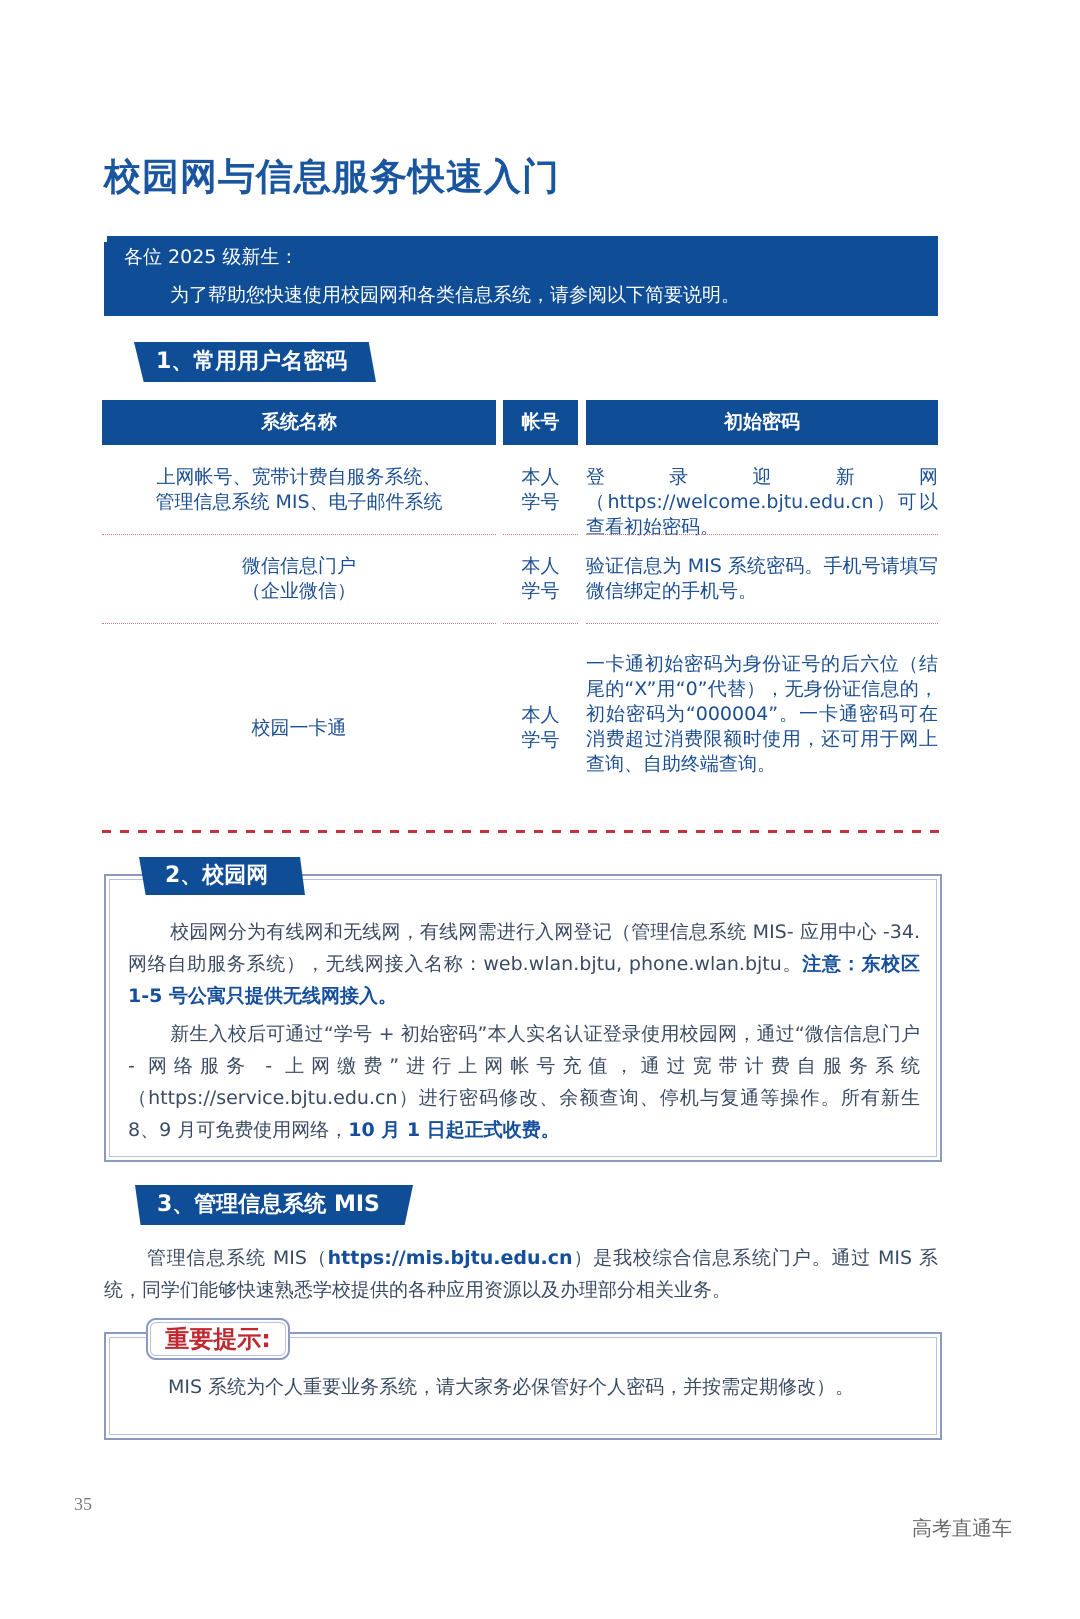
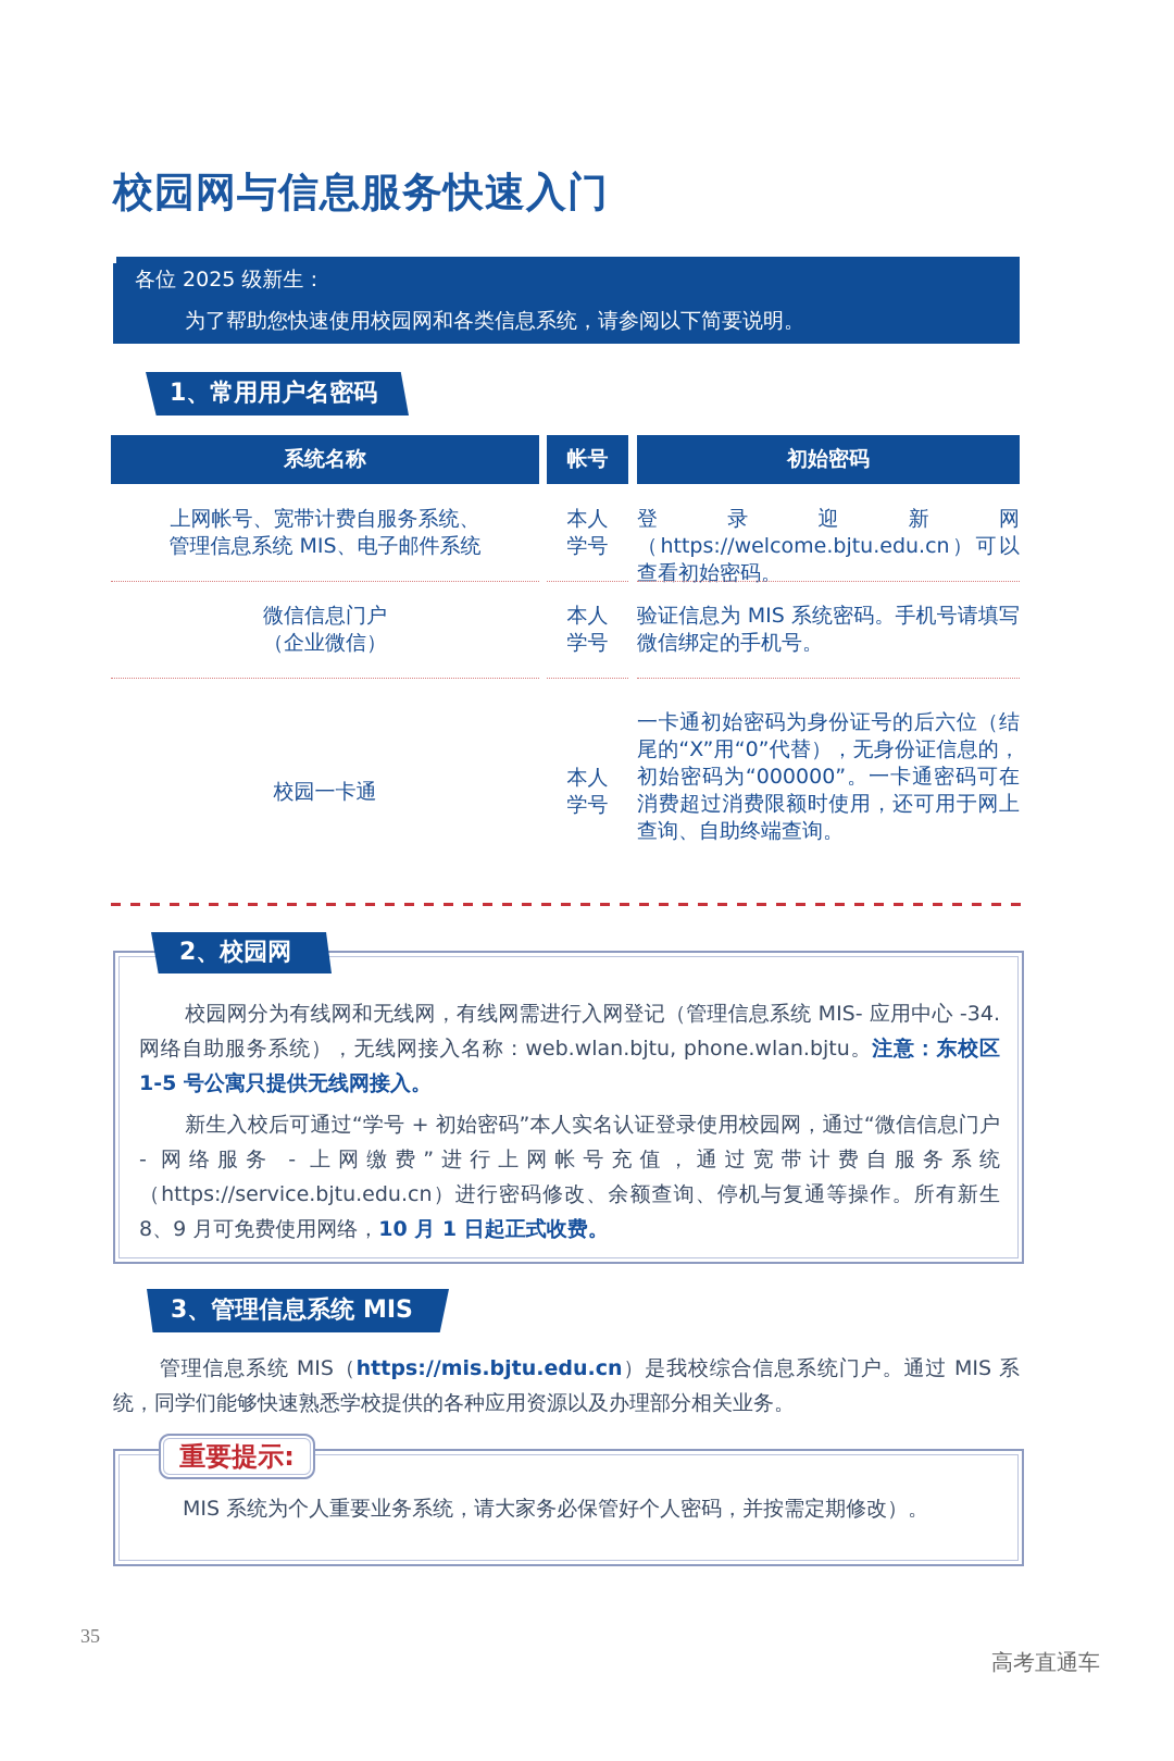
  校园网与信息服务快速入门
  各位 2025 级新生：
  为了帮助您快速使用校园网和各类信息系统，请参阅以下简要说明。
  1、常用用户名密码
  系统名称
  帐号
  初始密码
  上网帐号、宽带计费自服务系统、
  管理信息系统 MIS、电子邮件系统
  本人
  学号
  登录迎新网（https://welcome.bjtu.edu.cn）可以查看初始密码。
  微信信息门户
  （企业微信）
  本人
  学号
  验证信息为 MIS 系统密码。手机号请填写微信绑定的手机号。
  校园一卡通
  本人
  学号
- 一卡通初始密码为身份证号的后六位（结尾的“X”用“0”代替），无身份证信息的，初始密码为“000004”。一卡通密码可在消费超过消费限额时使用，还可用于网上查询、自助终端查询。
+ 一卡通初始密码为身份证号的后六位（结尾的“X”用“0”代替），无身份证信息的，初始密码为“000000”。一卡通密码可在消费超过消费限额时使用，还可用于网上查询、自助终端查询。
  2、校园网
  校园网分为有线网和无线网，有线网需进行入网登记（管理信息系统 MIS- 应用中心 -34. 网络自助服务系统），无线网接入名称：web.wlan.bjtu, phone.wlan.bjtu。注意：东校区 1-5 号公寓只提供无线网接入。
  新生入校后可通过“学号 + 初始密码”本人实名认证登录使用校园网，通过“微信信息门户 - 网络服务 - 上网缴费”进行上网帐号充值，通过宽带计费自服务系统（https://service.bjtu.edu.cn）进行密码修改、余额查询、停机与复通等操作。所有新生 8、9 月可免费使用网络，10 月 1 日起正式收费。
  3、管理信息系统 MIS
  管理信息系统 MIS（https://mis.bjtu.edu.cn）是我校综合信息系统门户。通过 MIS 系统，同学们能够快速熟悉学校提供的各种应用资源以及办理部分相关业务。
  重要提示:
  MIS 系统为个人重要业务系统，请大家务必保管好个人密码，并按需定期修改）。
  35
  高考直通车
